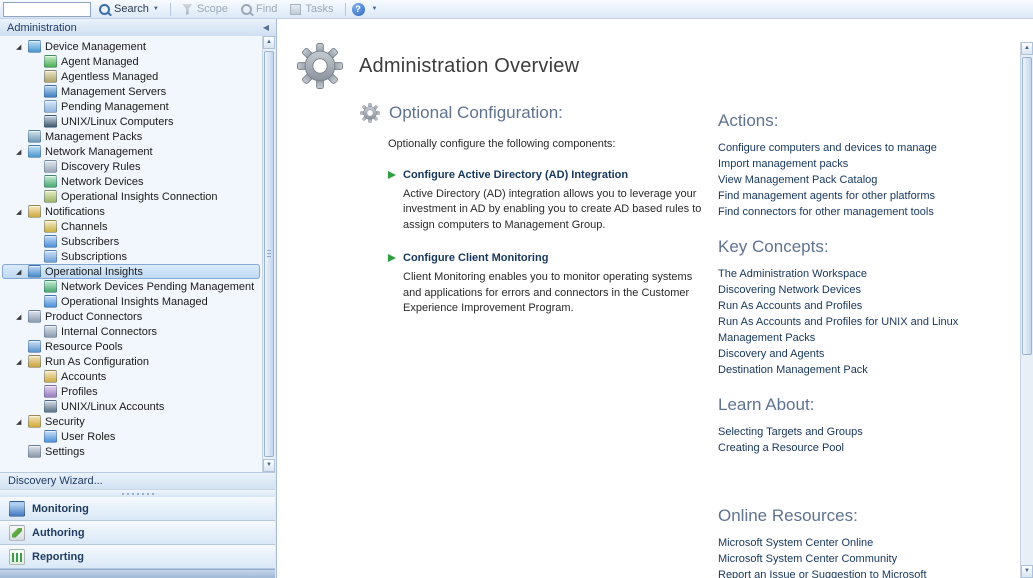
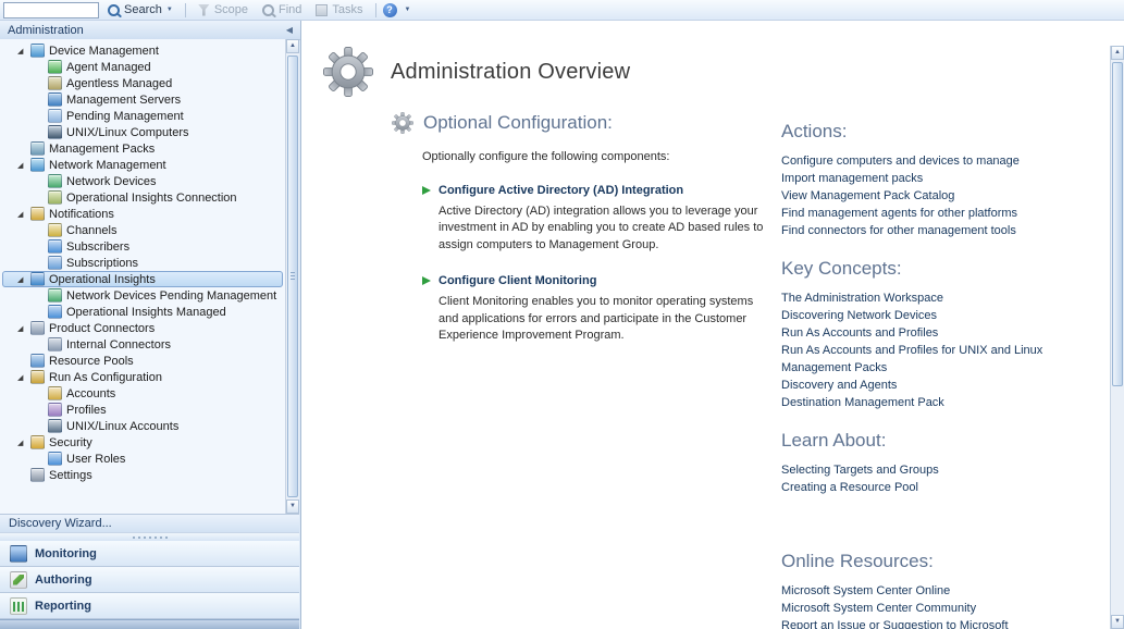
  Search
  Scope
  Find
  Tasks
  Administration
  Device Management
  Agent Managed
  Agentless Managed
  Management Servers
  Pending Management
  UNIX/Linux Computers
  Management Packs
  Network Management
- Discovery Rules
  Network Devices
  Operational Insights Connection
  Notifications
  Channels
  Subscribers
  Subscriptions
  Operational Insights
  Network Devices Pending Management
  Operational Insights Managed
  Product Connectors
  Internal Connectors
  Resource Pools
  Run As Configuration
  Accounts
  Profiles
  UNIX/Linux Accounts
  Security
  User Roles
  Settings
  Discovery Wizard...
  Monitoring
  Authoring
  Reporting
  Administration Overview
  Optional Configuration:
  Optionally configure the following components:
  Configure Active Directory (AD) Integration
  Active Directory (AD) integration allows you to leverage your investment in AD by enabling you to create AD based rules to assign computers to Management Group.
  Configure Client Monitoring
- Client Monitoring enables you to monitor operating systems and applications for errors and connectors in the Customer Experience Improvement Program.
+ Client Monitoring enables you to monitor operating systems and applications for errors and participate in the Customer Experience Improvement Program.
  Actions:
  Configure computers and devices to manage
  Import management packs
  View Management Pack Catalog
  Find management agents for other platforms
  Find connectors for other management tools
  Key Concepts:
  The Administration Workspace
  Discovering Network Devices
  Run As Accounts and Profiles
  Run As Accounts and Profiles for UNIX and Linux
  Management Packs
  Discovery and Agents
  Destination Management Pack
  Learn About:
  Selecting Targets and Groups
  Creating a Resource Pool
  Online Resources:
  Microsoft System Center Online
  Microsoft System Center Community
  Report an Issue or Suggestion to Microsoft
